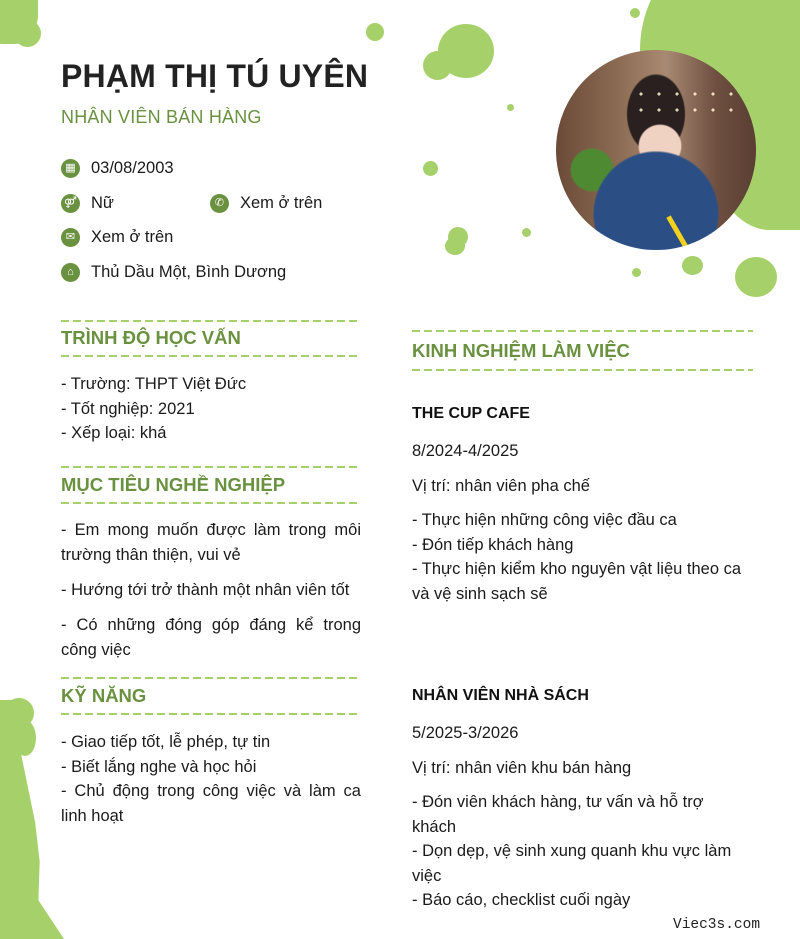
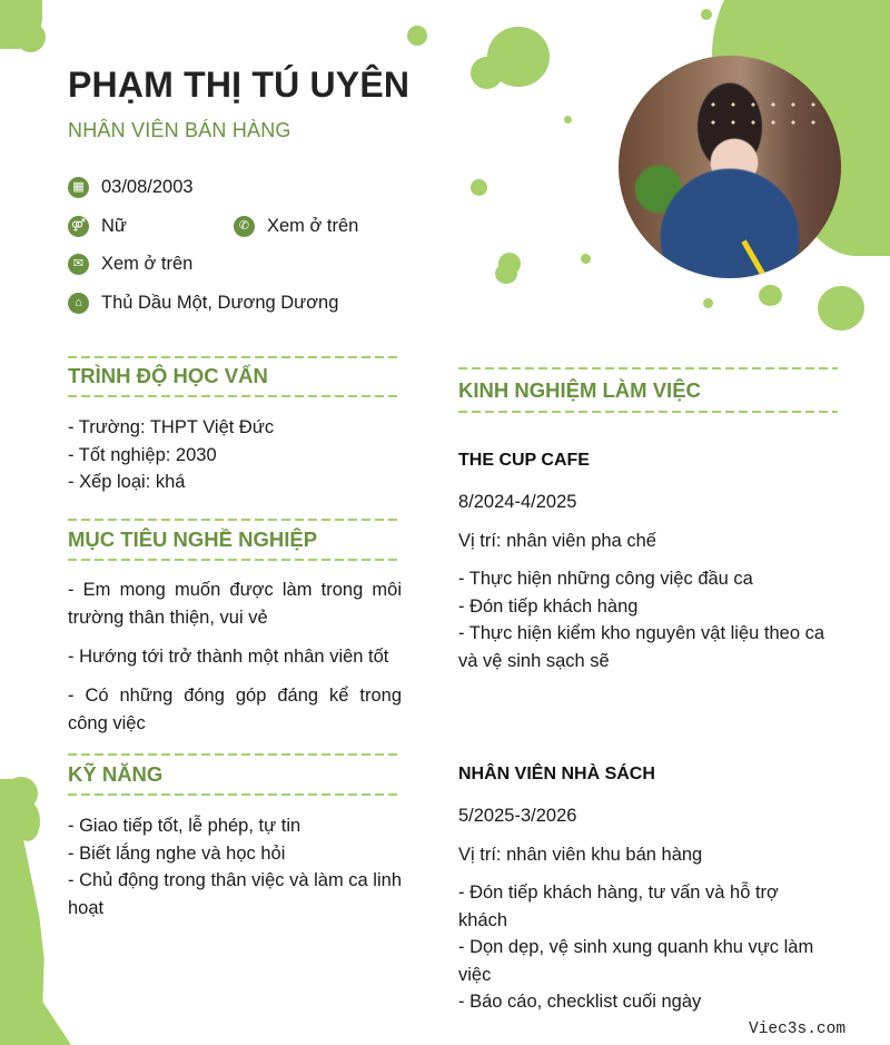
  PHẠM THỊ TÚ UYÊN
  NHÂN VIÊN BÁN HÀNG
  ▦
  03/08/2003
  ⚤
  Nữ
  ✆
  Xem ở trên
  ✉
  Xem ở trên
  ⌂
- Thủ Dầu Một, Bình Dương
+ Thủ Dầu Một, Dương Dương
  TRÌNH ĐỘ HỌC VẤN
  - Trường: THPT Việt Đức
- - Tốt nghiệp: 2021
+ - Tốt nghiệp: 2030
  - Xếp loại: khá
  MỤC TIÊU NGHỀ NGHIỆP
  - Em mong muốn được làm trong môi trường thân thiện, vui vẻ
  - Hướng tới trở thành một nhân viên tốt
  - Có những đóng góp đáng kể trong công việc
  KỸ NĂNG
  - Giao tiếp tốt, lễ phép, tự tin
  - Biết lắng nghe và học hỏi
- - Chủ động trong công việc và làm ca linh hoạt
+ - Chủ động trong thân việc và làm ca linh hoạt
  KINH NGHIỆM LÀM VIỆC
  THE CUP CAFE
  8/2024-4/2025
  Vị trí: nhân viên pha chế
  - Thực hiện những công việc đầu ca
  - Đón tiếp khách hàng
  - Thực hiện kiểm kho nguyên vật liệu theo ca và vệ sinh sạch sẽ
  NHÂN VIÊN NHÀ SÁCH
  5/2025-3/2026
  Vị trí: nhân viên khu bán hàng
- - Đón viên khách hàng, tư vấn và hỗ trợ khách
+ - Đón tiếp khách hàng, tư vấn và hỗ trợ khách
  - Dọn dẹp, vệ sinh xung quanh khu vực làm việc
  - Báo cáo, checklist cuối ngày
  Viec3s.com
